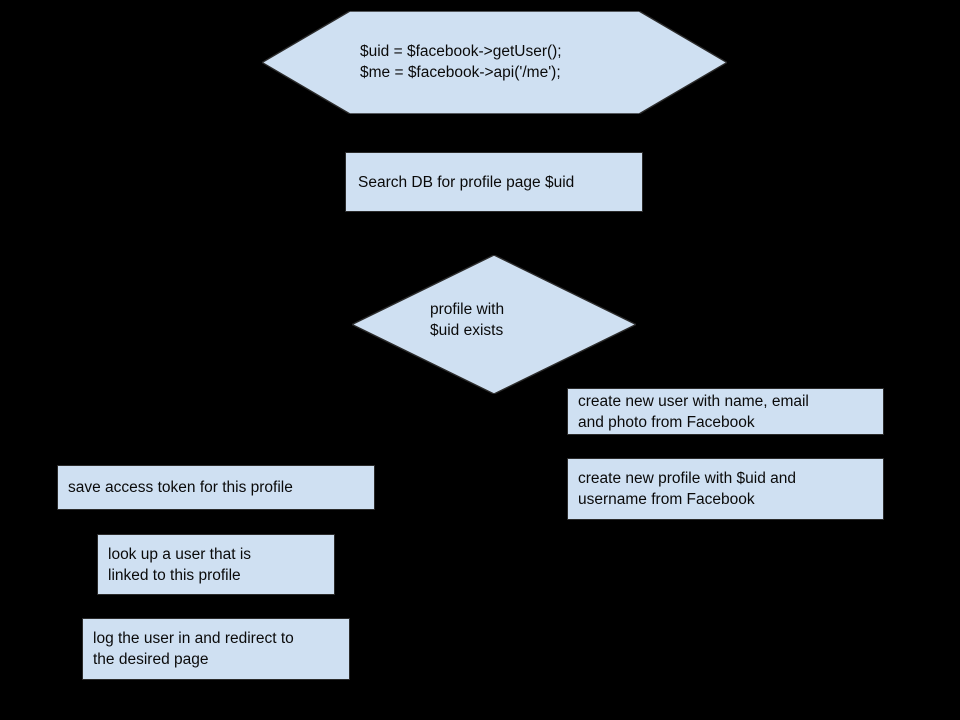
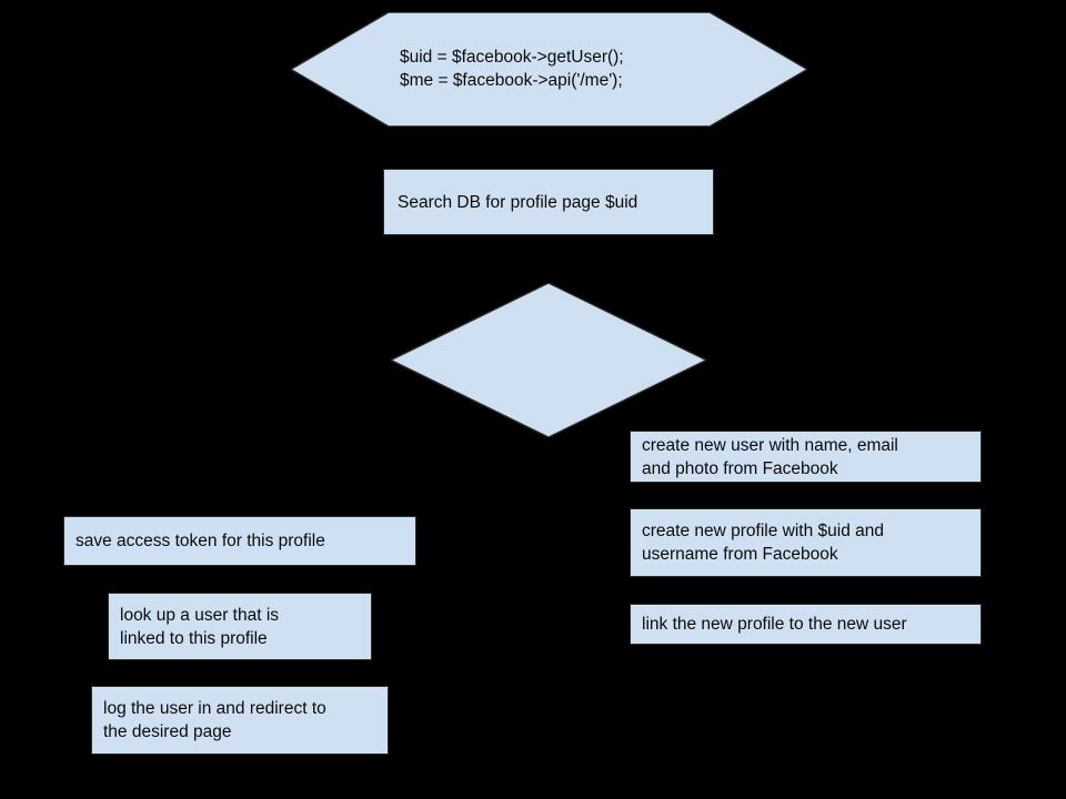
  $uid = $facebook->getUser();
  $me = $facebook->api('/me');
  Search DB for profile page $uid
- profile with
- $uid exists
  create new user with name, email
  and photo from Facebook
  create new profile with $uid and
  username from Facebook
+ link the new profile to the new user
  save access token for this profile
  look up a user that is
  linked to this profile
  log the user in and redirect to
  the desired page
